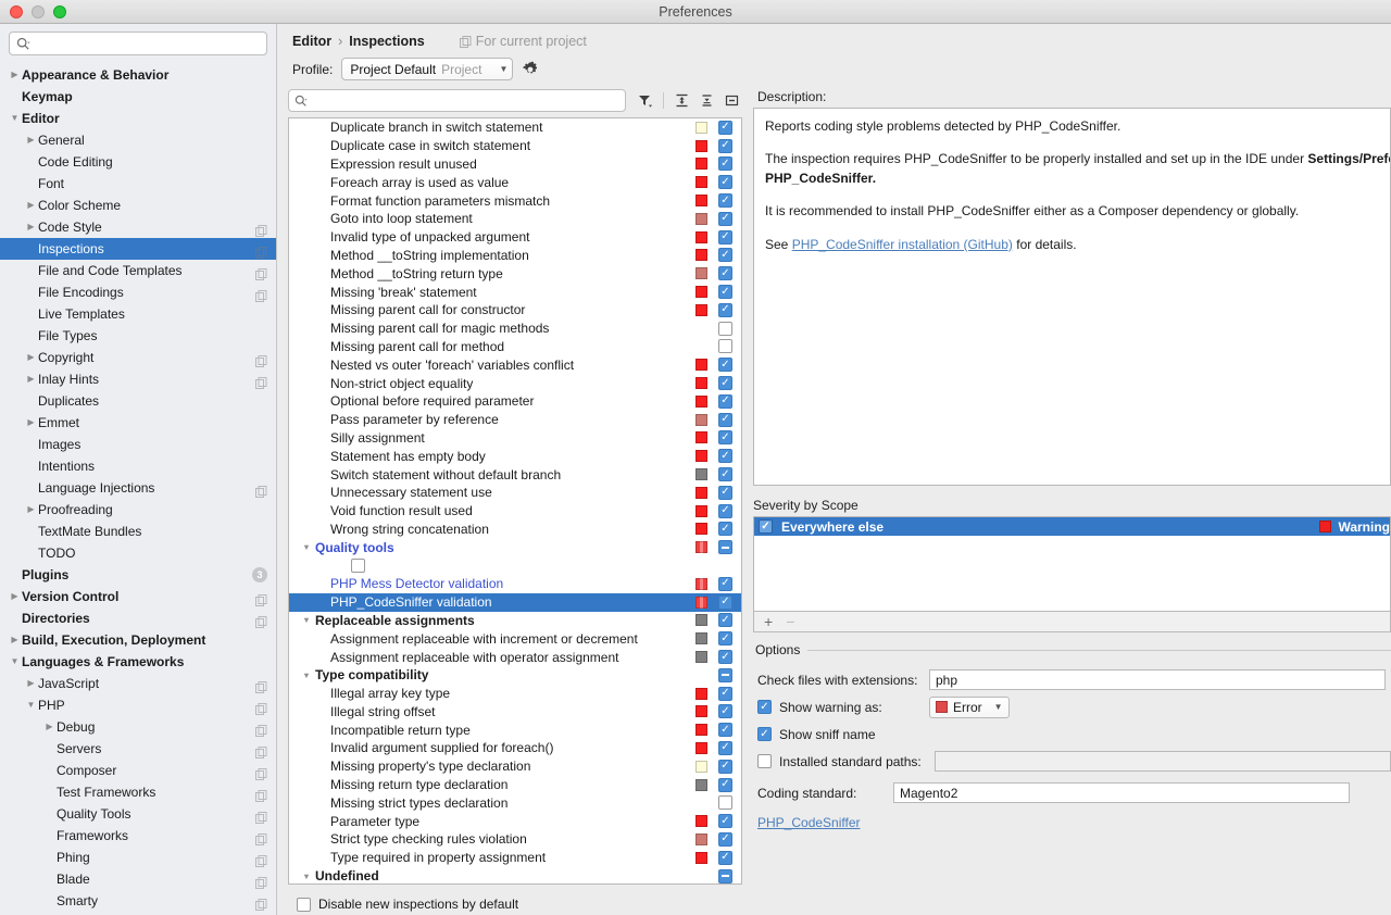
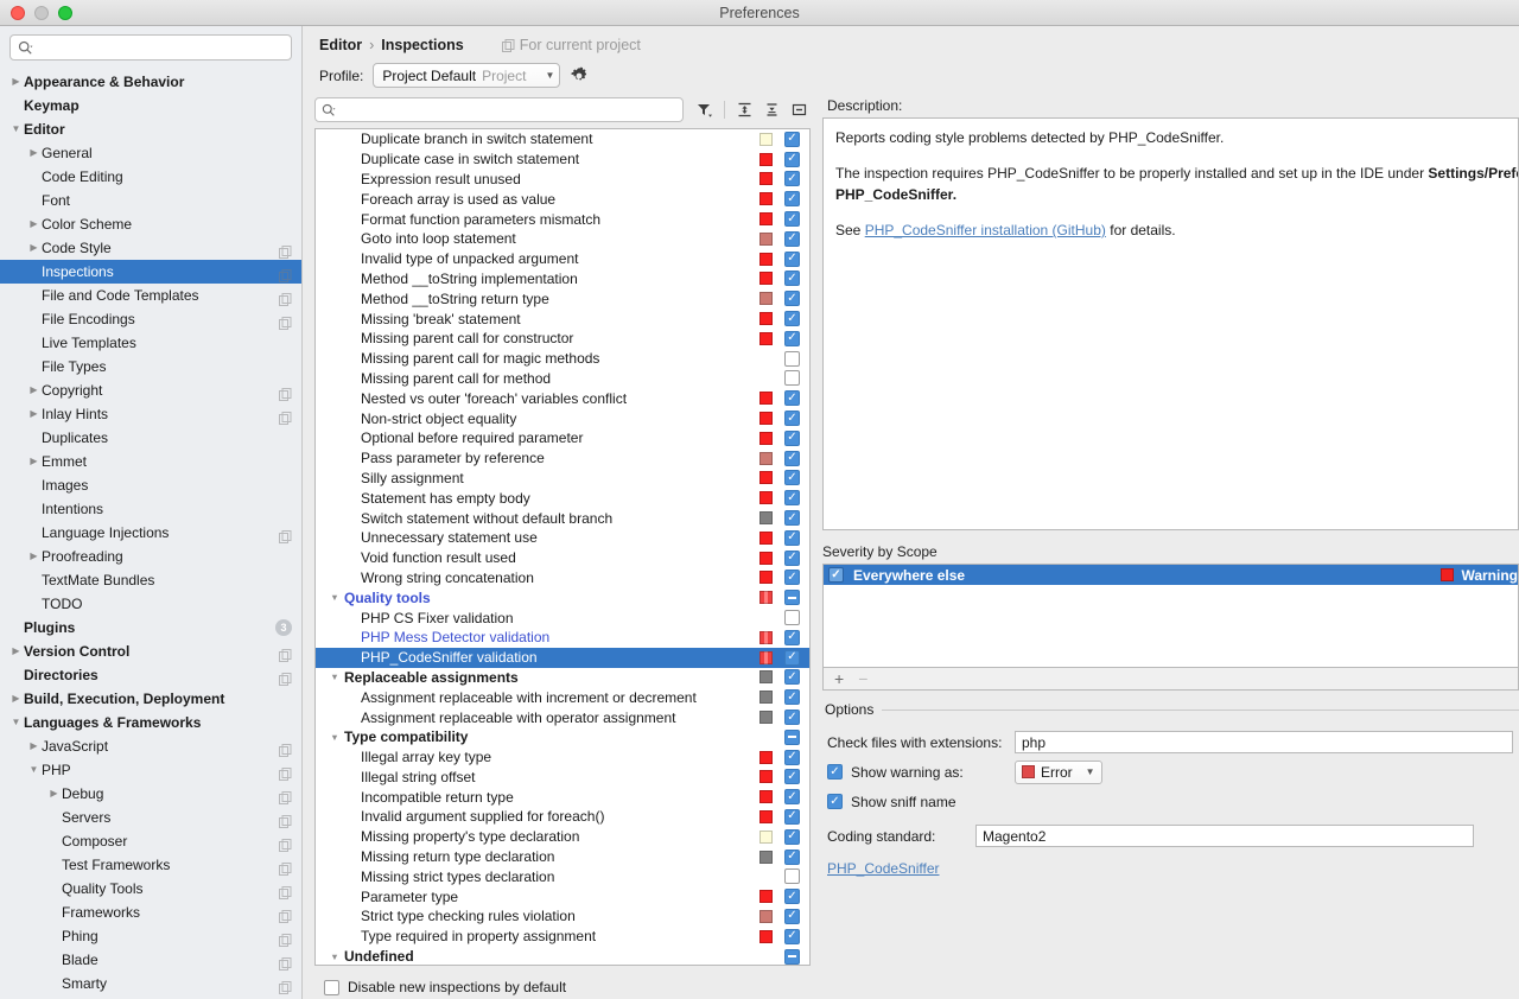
  Preferences
  ▶
  Appearance & Behavior
  Keymap
  ▼
  Editor
  ▶
  General
  Code Editing
  Font
  ▶
  Color Scheme
  ▶
  Code Style
  Inspections
  File and Code Templates
  File Encodings
  Live Templates
  File Types
  ▶
  Copyright
  ▶
  Inlay Hints
  Duplicates
  ▶
  Emmet
  Images
  Intentions
  Language Injections
  ▶
  Proofreading
  TextMate Bundles
  TODO
  Plugins
  3
  ▶
  Version Control
  Directories
  ▶
  Build, Execution, Deployment
  ▼
  Languages & Frameworks
  ▶
  JavaScript
  ▼
  PHP
  ▶
  Debug
  Servers
  Composer
  Test Frameworks
  Quality Tools
  Frameworks
  Phing
  Blade
  Smarty
  Editor
  ›
  Inspections
  For current project
  Profile:
  Project Default
  Project
  ▼
  Duplicate branch in switch statement
  ✓
  Duplicate case in switch statement
  ✓
  Expression result unused
  ✓
  Foreach array is used as value
  ✓
  Format function parameters mismatch
  ✓
  Goto into loop statement
  ✓
  Invalid type of unpacked argument
  ✓
  Method __toString implementation
  ✓
  Method __toString return type
  ✓
  Missing 'break' statement
  ✓
  Missing parent call for constructor
  ✓
  Missing parent call for magic methods
  Missing parent call for method
  Nested vs outer 'foreach' variables conflict
  ✓
  Non-strict object equality
  ✓
  Optional before required parameter
  ✓
  Pass parameter by reference
  ✓
  Silly assignment
  ✓
  Statement has empty body
  ✓
  Switch statement without default branch
  ✓
  Unnecessary statement use
  ✓
  Void function result used
  ✓
  Wrong string concatenation
  ✓
  ▼
  Quality tools
+ PHP CS Fixer validation
  PHP Mess Detector validation
  ✓
  PHP_CodeSniffer validation
  ✓
  ▼
  Replaceable assignments
  ✓
  Assignment replaceable with increment or decrement
  ✓
  Assignment replaceable with operator assignment
  ✓
  ▼
  Type compatibility
  Illegal array key type
  ✓
  Illegal string offset
  ✓
  Incompatible return type
  ✓
  Invalid argument supplied for foreach()
  ✓
  Missing property's type declaration
  ✓
  Missing return type declaration
  ✓
  Missing strict types declaration
  Parameter type
  ✓
  Strict type checking rules violation
  ✓
  Type required in property assignment
  ✓
  ▼
  Undefined
  Disable new inspections by default
  Description:
  Reports coding style problems detected by PHP_CodeSniffer.
  The inspection requires PHP_CodeSniffer to be properly installed and set up in the IDE under Settings/Pref
  PHP_CodeSniffer.
- It is recommended to install PHP_CodeSniffer either as a Composer dependency or globally.
  See PHP_CodeSniffer installation (GitHub) for details.
  Severity by Scope
  ✓
  Everywhere else
  Warning
  +
  −
  Options
  Check files with extensions:
  php
  ✓
  Show warning as:
  Error
  ▼
  ✓
  Show sniff name
- Installed standard paths:
  Coding standard:
  Magento2
  PHP_CodeSniffer
